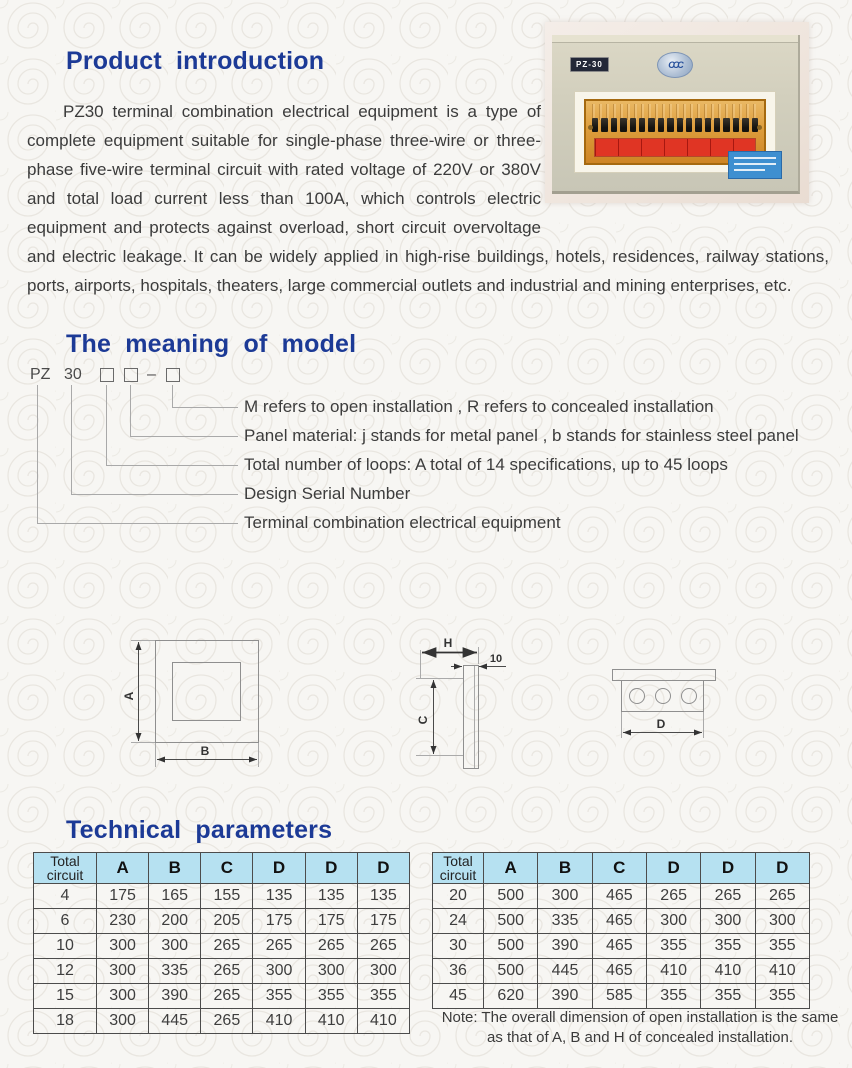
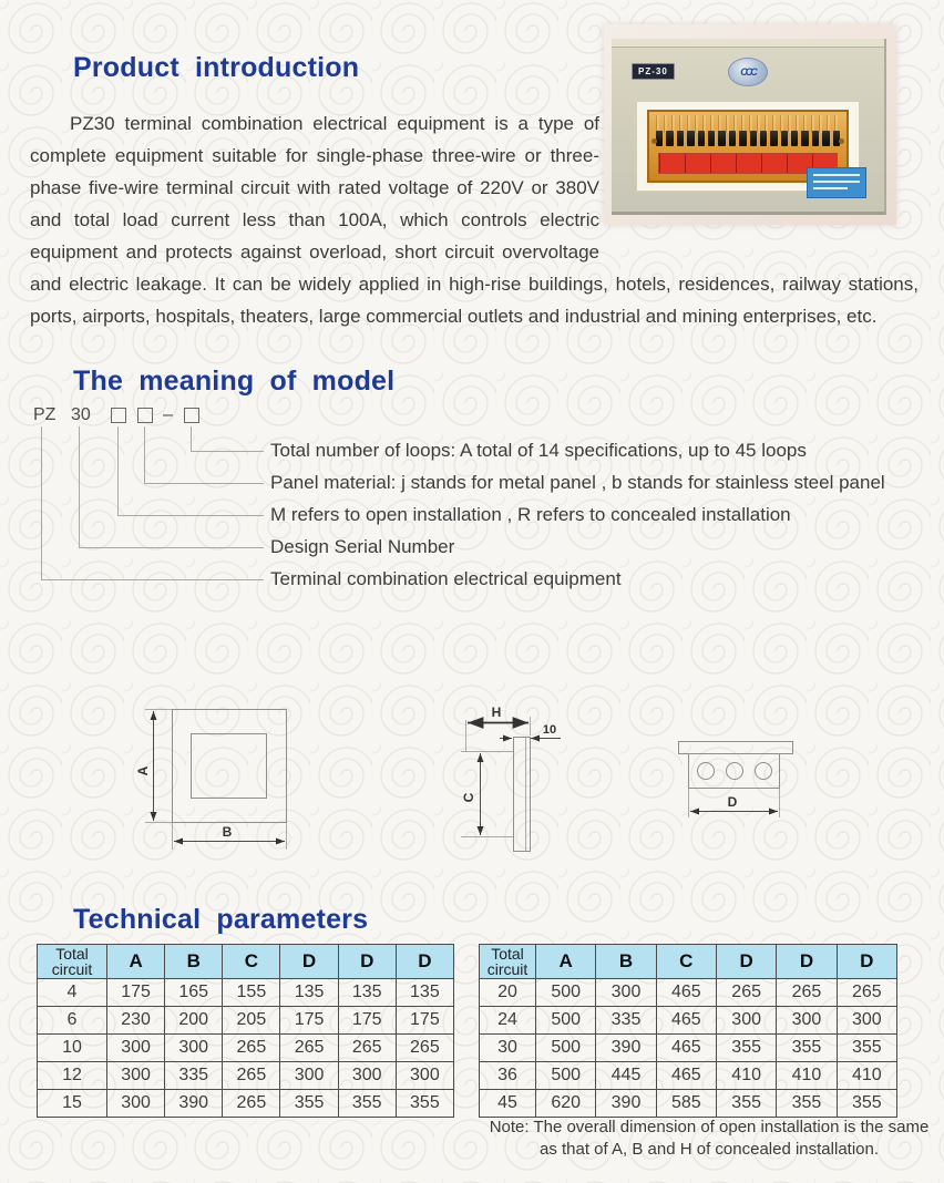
  Product introduction
  PZ30 terminal combination electrical equipment is a type of complete equipment suitable for single-phase three-wire or three-phase five-wire terminal circuit with rated voltage of 220V or 380V and total load current less than 100A, which controls electric equipment and protects against overload, short circuit overvoltage and electric leakage. It can be widely applied in high-rise buildings, hotels, residences, railway stations, ports, airports, hospitals, theaters, large commercial outlets and industrial and mining enterprises, etc.
  PZ-30
  CCC
  The meaning of model
  PZ
  30
  –
- M refers to open installation , R refers to concealed installation
+ Total number of loops: A total of 14 specifications, up to 45 loops
  Panel material: j stands for metal panel , b stands for stainless steel panel
- Total number of loops: A total of 14 specifications, up to 45 loops
+ M refers to open installation , R refers to concealed installation
  Design Serial Number
  Terminal combination electrical equipment
  B
  H
  10
  D
  Technical parameters
  Total circuit	A	B	C	D	D	D
  4	175	165	155	135	135	135
  6	230	200	205	175	175	175
  10	300	300	265	265	265	265
  12	300	335	265	300	300	300
  15	300	390	265	355	355	355
- 18	300	445	265	410	410	410
  Total circuit	A	B	C	D	D	D
  20	500	300	465	265	265	265
  24	500	335	465	300	300	300
  30	500	390	465	355	355	355
  36	500	445	465	410	410	410
  45	620	390	585	355	355	355
  Note: The overall dimension of open installation is the same
  as that of A, B and H of concealed installation.
